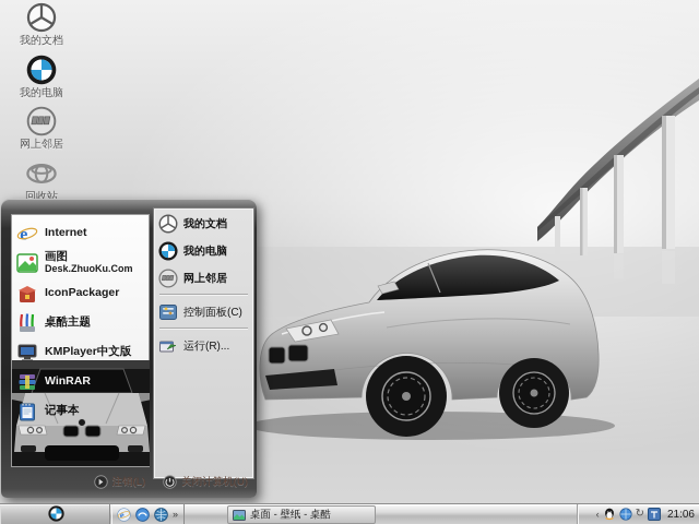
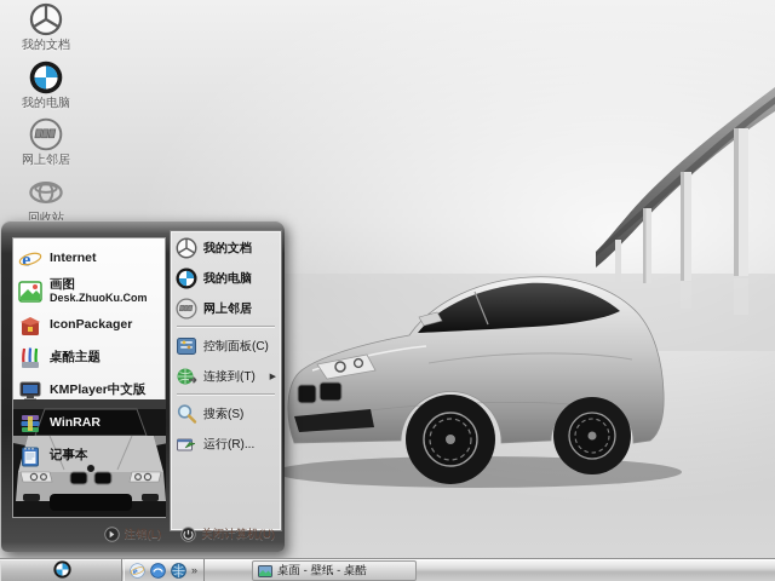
  我的文档
  我的电脑
  网上邻居
  回收站
  e
  Internet
  画图
  Desk.ZhuoKu.Com
  IconPackager
  桌酷主题
  KMPlayer中文版
  WinRAR
  记事本
  我的文档
  我的电脑
  网上邻居
  控制面板(C)
+ 连接到(T)
+ 搜索(S)
  运行(R)...
  注销(L)
  关闭计算机(U)
  e
  »
  桌面 - 壁纸 - 桌酷
- ‹
- ↻
- 21:06
